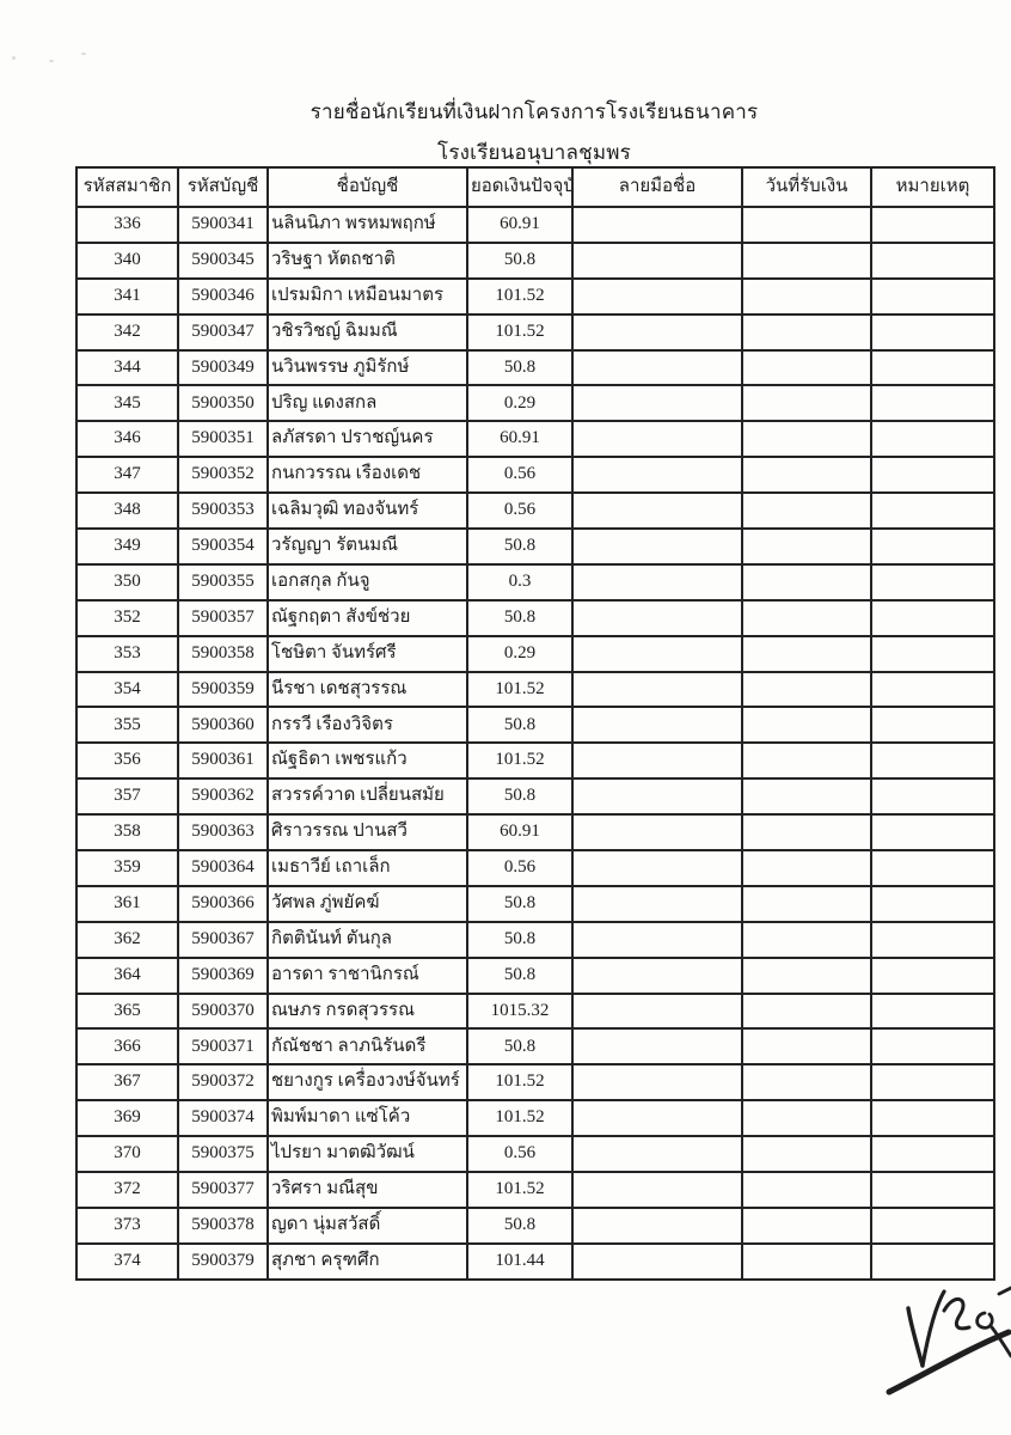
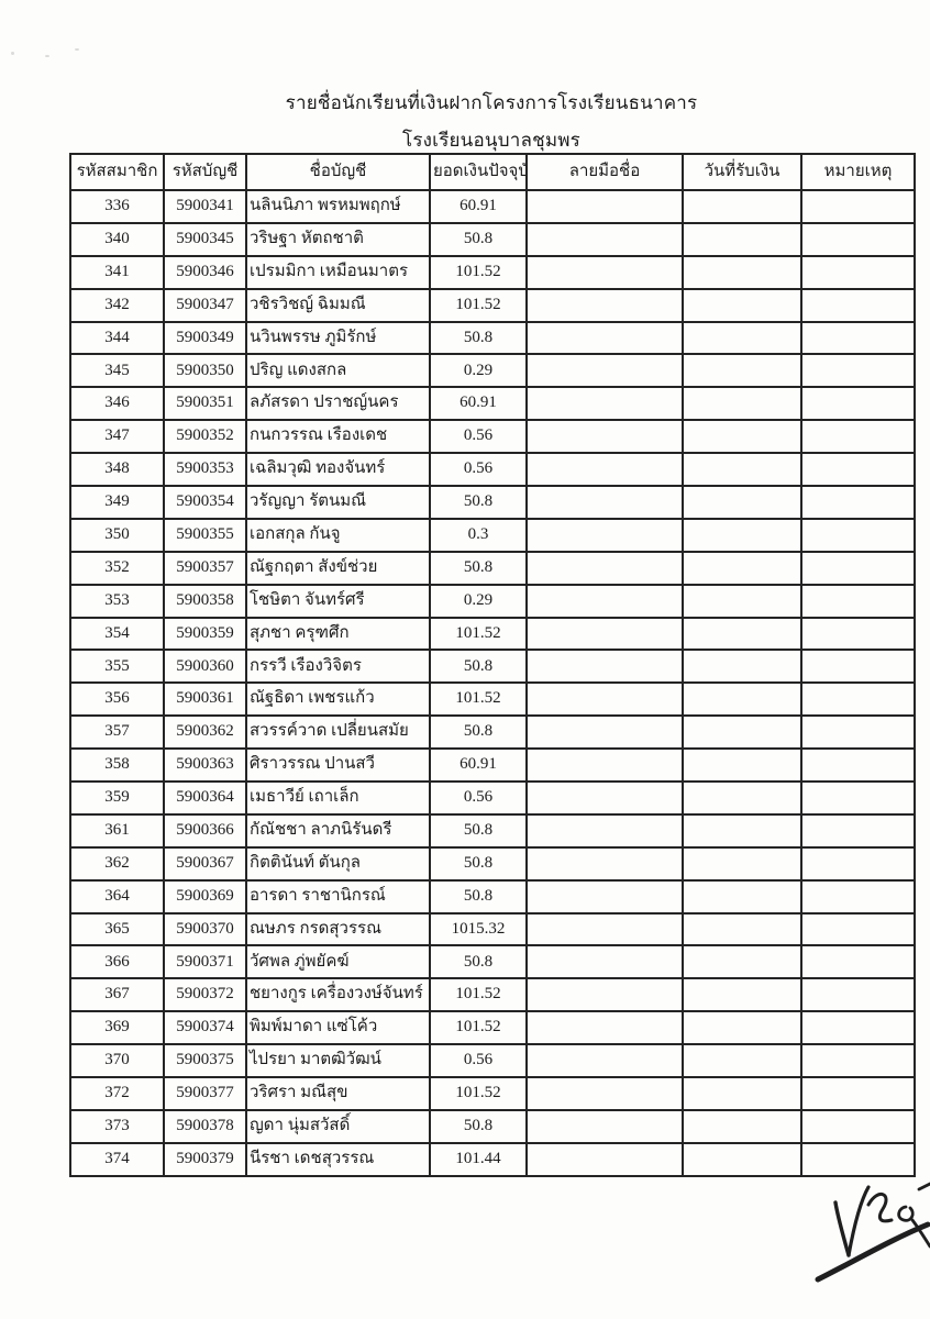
  รายชื่อนักเรียนที่เงินฝากโครงการโรงเรียนธนาคาร
  โรงเรียนอนุบาลชุมพร
  รหัสสมาชิก	รหัสบัญชี	ชื่อบัญชี	ยอดเงินปัจจุบั	ลายมือชื่อ	วันที่รับเงิน	หมายเหตุ
  336	5900341	นลินนิภา พรหมพฤกษ์	60.91
  340	5900345	วริษฐา หัตถชาติ	50.8
  341	5900346	เปรมมิกา เหมือนมาตร	101.52
  342	5900347	วชิรวิชญ์ ฉิมมณี	101.52
  344	5900349	นวินพรรษ ภูมิรักษ์	50.8
  345	5900350	ปริญ แดงสกล	0.29
  346	5900351	ลภัสรดา ปราชญ์นคร	60.91
  347	5900352	กนกวรรณ เรืองเดช	0.56
  348	5900353	เฉลิมวุฒิ ทองจันทร์	0.56
  349	5900354	วรัญญา รัตนมณี	50.8
  350	5900355	เอกสกุล กันจู	0.3
  352	5900357	ณัฐกฤตา สังข์ช่วย	50.8
  353	5900358	โชษิตา จันทร์ศรี	0.29
- 354	5900359	นีรชา เดชสุวรรณ	101.52
+ 354	5900359	สุภชา ครุฑศึก	101.52
  355	5900360	กรรวี เรืองวิจิตร	50.8
  356	5900361	ณัฐธิดา เพชรแก้ว	101.52
  357	5900362	สวรรค์วาด เปลี่ยนสมัย	50.8
  358	5900363	ศิราวรรณ ปานสวี	60.91
  359	5900364	เมธาวีย์ เถาเล็ก	0.56
- 361	5900366	วัศพล ภู่พยัคฆ์	50.8
+ 361	5900366	กัณัชชา ลาภนิรันดรี	50.8
  362	5900367	กิตตินันท์ ตันกุล	50.8
  364	5900369	อารดา ราชานิกรณ์	50.8
  365	5900370	ณษภร กรดสุวรรณ	1015.32
- 366	5900371	กัณัชชา ลาภนิรันดรี	50.8
+ 366	5900371	วัศพล ภู่พยัคฆ์	50.8
  367	5900372	ชยางกูร เครื่องวงษ์จันทร์	101.52
  369	5900374	พิมพ์มาดา แซ่โค้ว	101.52
  370	5900375	ไปรยา มาตฒิวัฒน์	0.56
  372	5900377	วริศรา มณีสุข	101.52
  373	5900378	ญดา นุ่มสวัสดิ์	50.8
- 374	5900379	สุภชา ครุฑศึก	101.44
+ 374	5900379	นีรชา เดชสุวรรณ	101.44
